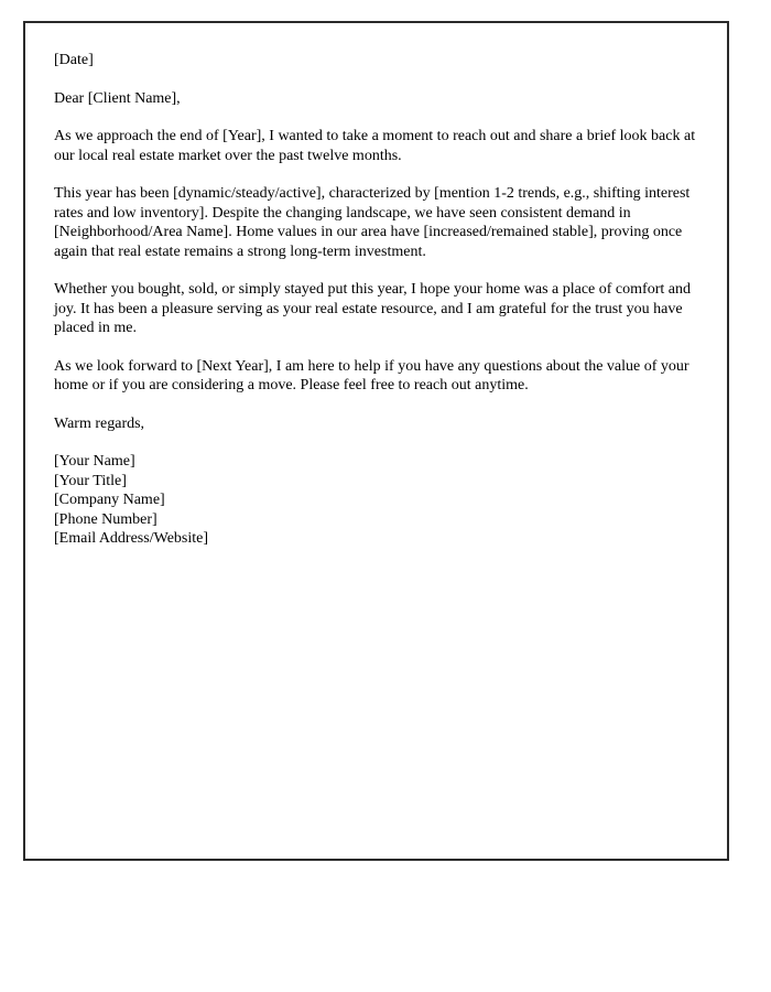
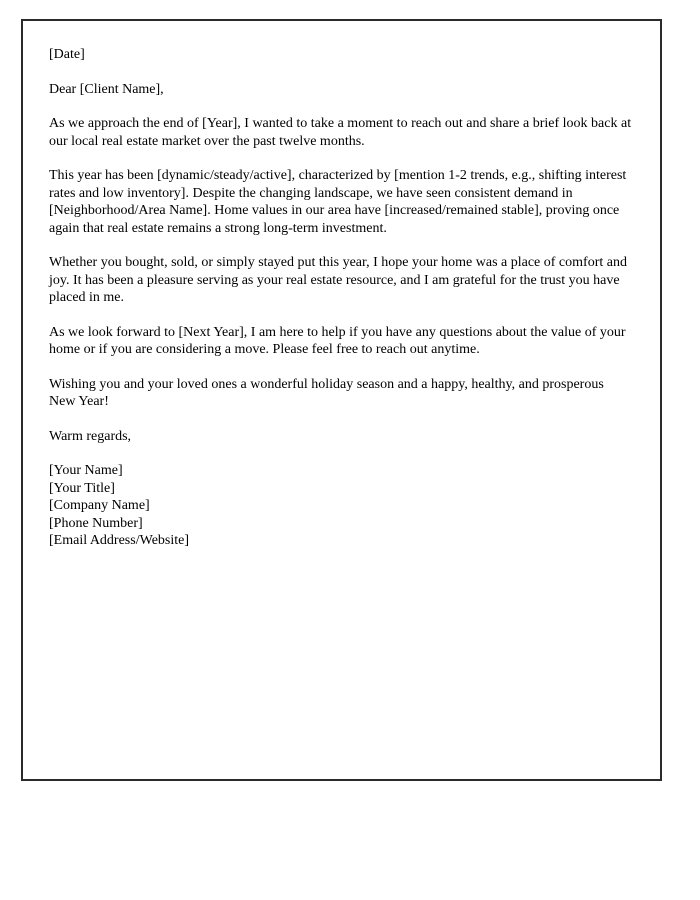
  [Date]
  Dear [Client Name],
  As we approach the end of [Year], I wanted to take a moment to reach out and share a brief look back at our local real estate market over the past twelve months.
  This year has been [dynamic/steady/active], characterized by [mention 1-2 trends, e.g., shifting interest rates and low inventory]. Despite the changing landscape, we have seen consistent demand in [Neighborhood/Area Name]. Home values in our area have [increased/remained stable], proving once again that real estate remains a strong long-term investment.
  Whether you bought, sold, or simply stayed put this year, I hope your home was a place of comfort and joy. It has been a pleasure serving as your real estate resource, and I am grateful for the trust you have placed in me.
  As we look forward to [Next Year], I am here to help if you have any questions about the value of your home or if you are considering a move. Please feel free to reach out anytime.
+ Wishing you and your loved ones a wonderful holiday season and a happy, healthy, and prosperous New Year!
  Warm regards,
  [Your Name]
  [Your Title]
  [Company Name]
  [Phone Number]
  [Email Address/Website]
